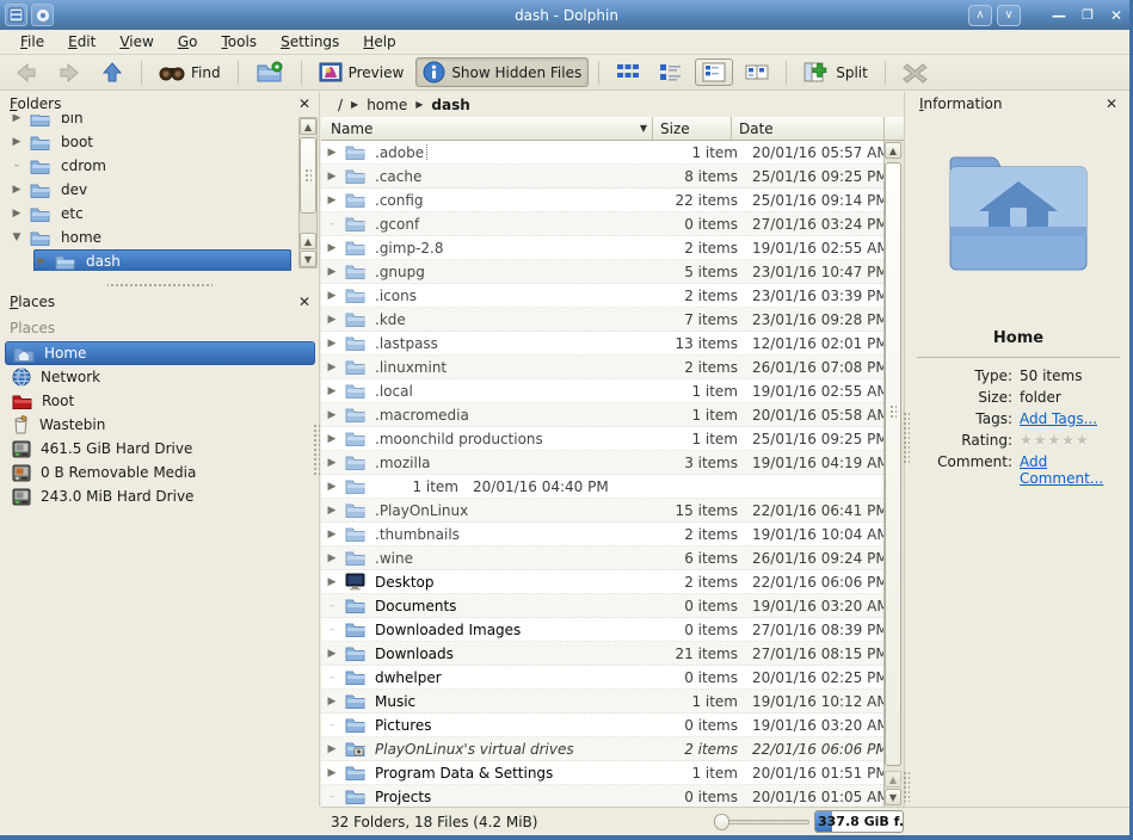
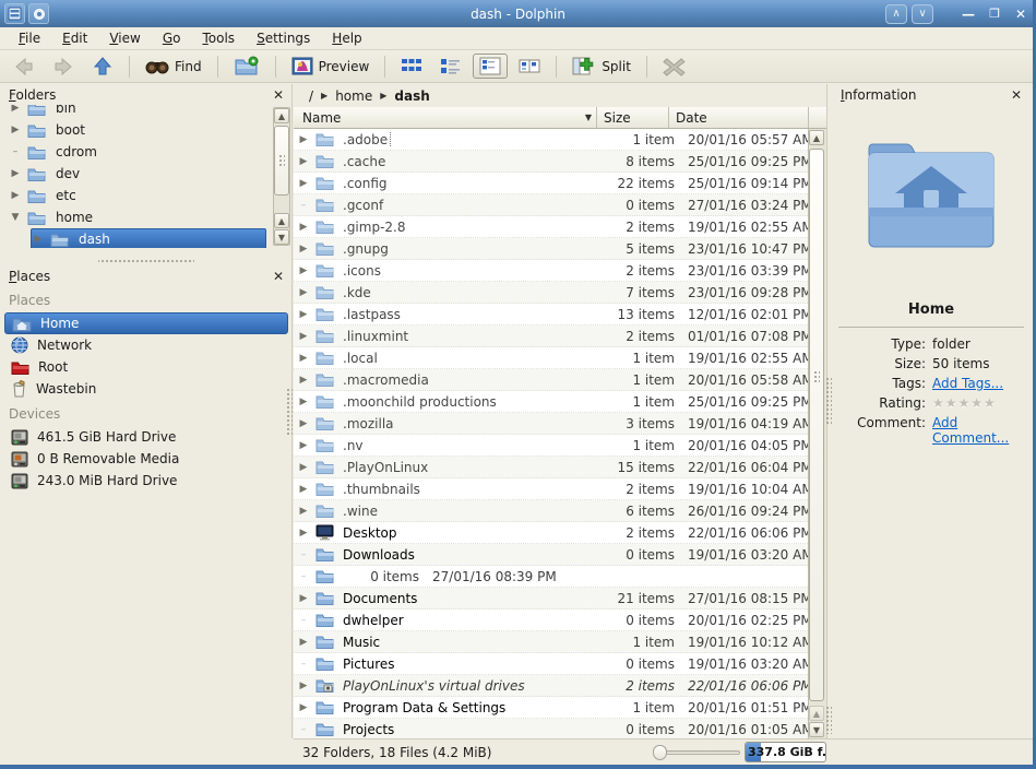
  dash - Dolphin
  ∧
  ∨
  —
  ❐
  ✕
  File
  Edit
  View
  Go
  Tools
  Settings
  Help
  Find
  Preview
- Show Hidden Files
  Split
  Folders
  ✕
  ▶
  bin
  ▶
  boot
  –
  cdrom
  ▶
  dev
  ▶
  etc
  ▼
  home
  ▶
  dash
  ▲
  ▲
  ▼
  Places
  ✕
  Places
  Home
  Network
  Root
  Wastebin
+ Devices
  461.5 GiB Hard Drive
  0 B Removable Media
  243.0 MiB Hard Drive
  /
  ▶
  home
  ▶
  dash
  Name
  ▼
  Size
  Date
  ▶
  .adobe
  1 item
  20/01/16 05:57 A
  ▶
  .cache
  8 items
  25/01/16 09:25 PM
  ▶
  .config
  22 items
  25/01/16 09:14 PM
  –
  .gconf
  0 items
  27/01/16 03:24 PM
  ▶
  .gimp-2.8
  2 items
  19/01/16 02:55 A
  ▶
  .gnupg
  5 items
  23/01/16 10:47 PM
  ▶
  .icons
  2 items
  23/01/16 03:39 PM
  ▶
  .kde
  7 items
  23/01/16 09:28 PM
  ▶
  .lastpass
  13 items
  12/01/16 02:01 PM
  ▶
  .linuxmint
  2 items
- 26/01/16 07:08 PM
+ 01/01/16 07:08 PM
  ▶
  .local
  1 item
  19/01/16 02:55 A
  ▶
  .macromedia
  1 item
  20/01/16 05:58 A
  ▶
  .moonchild productions
  1 item
  25/01/16 09:25 PM
  ▶
  .mozilla
  3 items
  19/01/16 04:19 A
  ▶
+ .nv
  1 item
- 20/01/16 04:40 PM
+ 20/01/16 04:05 PM
  ▶
  .PlayOnLinux
  15 items
- 22/01/16 06:41 PM
+ 22/01/16 06:04 PM
  ▶
  .thumbnails
  2 items
  19/01/16 10:04 A
  ▶
  .wine
  6 items
  26/01/16 09:24 PM
  ▶
  Desktop
  2 items
  22/01/16 06:06 PM
  –
- Documents
+ Downloads
  0 items
  19/01/16 03:20 A
  –
- Downloaded Images
  0 items
  27/01/16 08:39 PM
  ▶
- Downloads
+ Documents
  21 items
  27/01/16 08:15 PM
  –
  dwhelper
  0 items
  20/01/16 02:25 PM
  ▶
  Music
  1 item
  19/01/16 10:12 A
  –
  Pictures
  0 items
  19/01/16 03:20 A
  ▶
  PlayOnLinux's virtual drives
  2 items
  22/01/16 06:06 PM
  ▶
  Program Data & Settings
  1 item
  20/01/16 01:51 PM
  –
  Projects
  0 items
  20/01/16 01:05 A
  ▲
  ▲
  ▼
  Information
  ✕
  Home
  Type:
- 50 items
+ folder
  Size:
- folder
+ 50 items
  Tags:
  Add Tags...
  Rating:
  ★★★★★
  Comment:
  Add Comment...
  32 Folders, 18 Files (4.2 MiB)
  337.8 GiB f.
